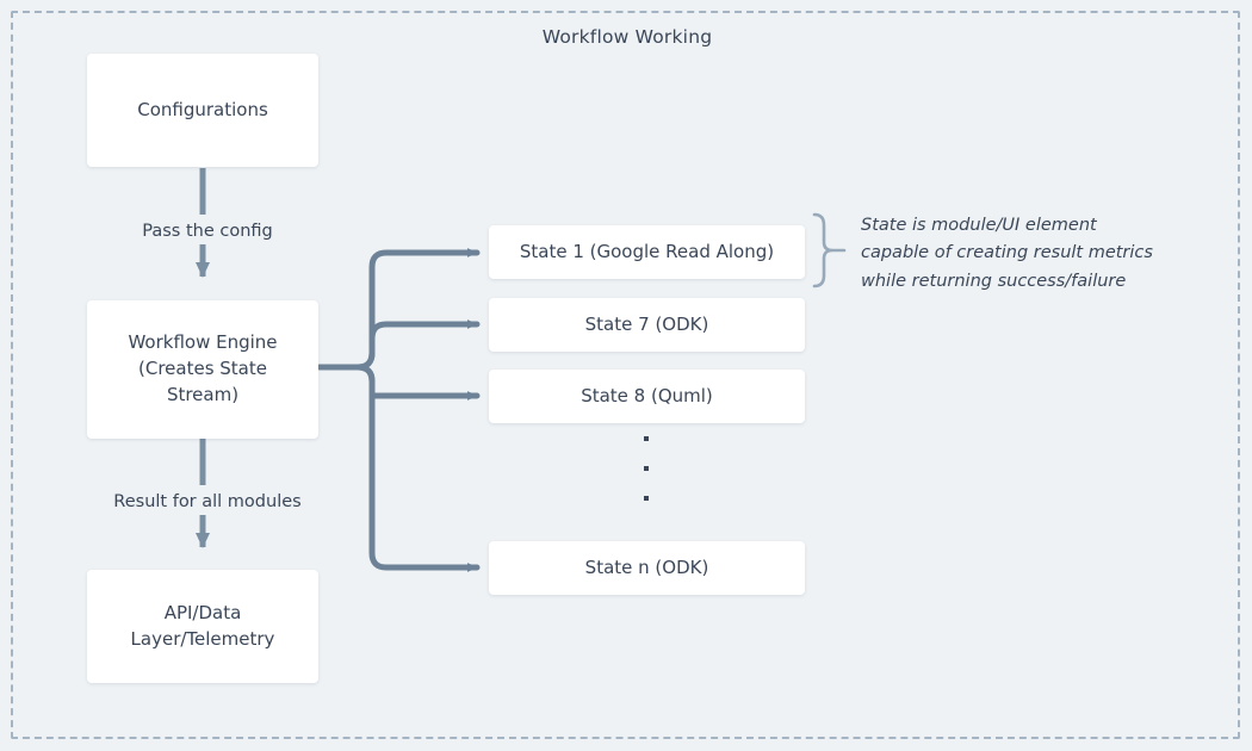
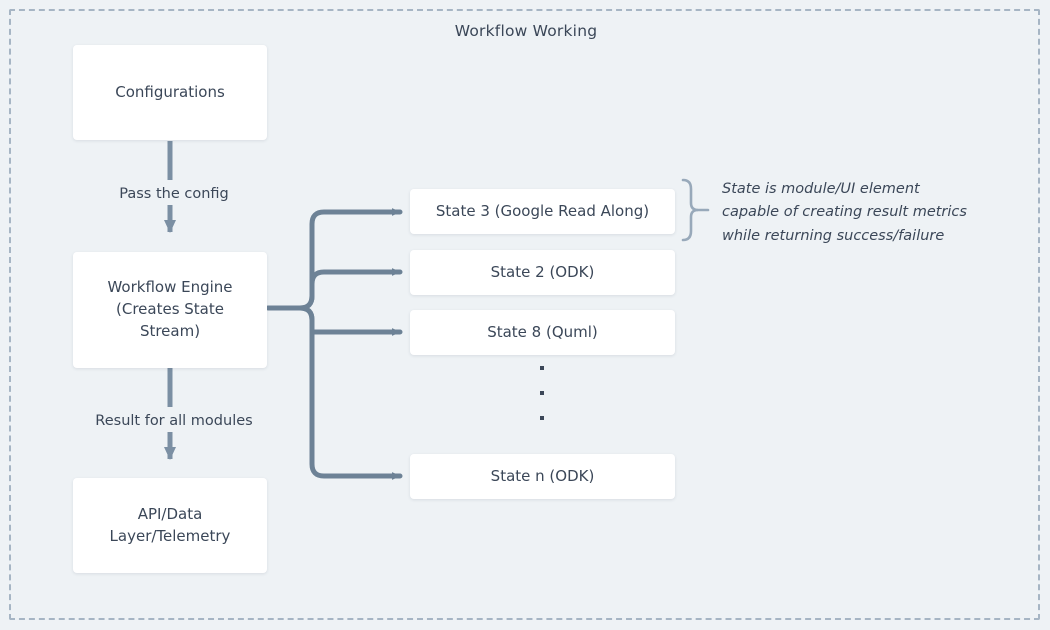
  Workflow Working
  Configurations
  Workflow Engine
  (Creates State
  Stream)
  API/Data
  Layer/Telemetry
  Pass the config
  Result for all modules
- State 1 (Google Read Along)
+ State 3 (Google Read Along)
- State 7 (ODK)
+ State 2 (ODK)
  State 8 (Quml)
  State n (ODK)
  State is module/UI element
  capable of creating result metrics
  while returning success/failure
